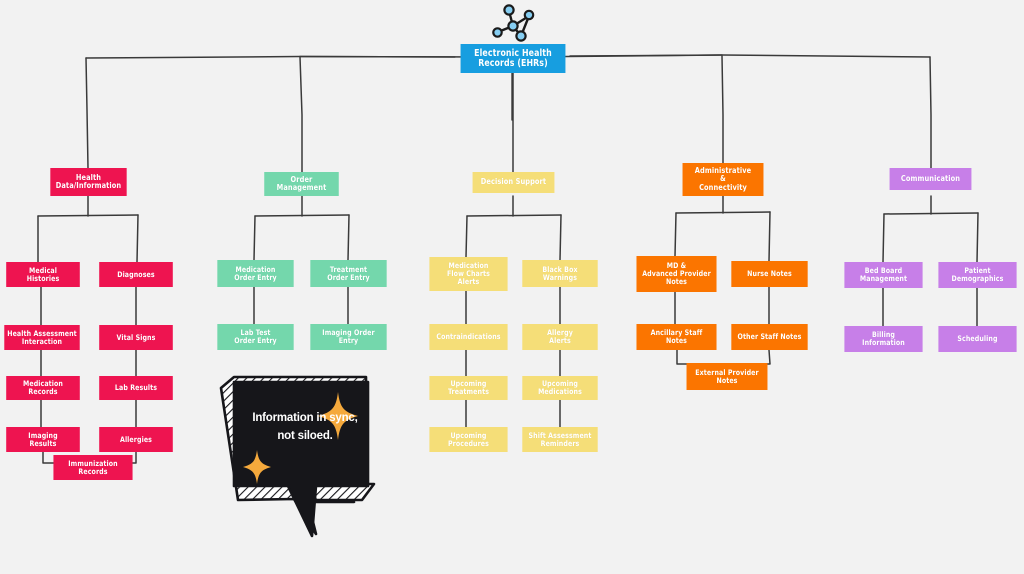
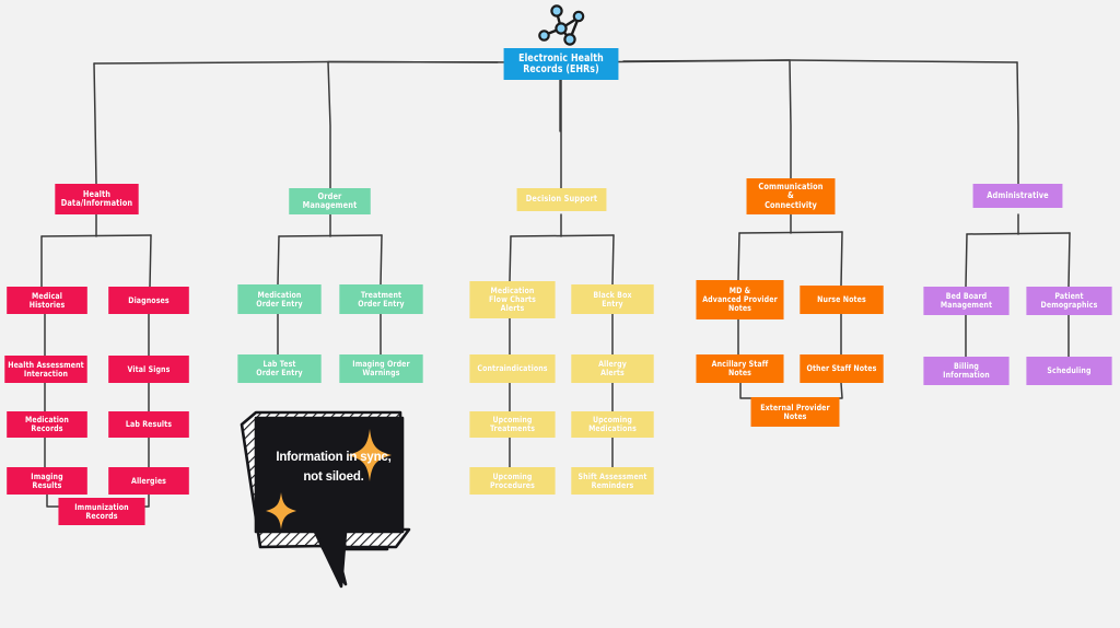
  Electronic Health
  Records (EHRs)
  Health
  Data/Information
  Order
  Management
  Decision Support
- Administrative
+ Communication
  &
  Connectivity
- Communication
+ Administrative
  Medical
  Histories
  Diagnoses
  Health Assessment
  Interaction
  Vital Signs
  Medication
  Records
  Lab Results
  Imaging
  Results
  Allergies
  Immunization
  Records
  Medication
  Order Entry
  Treatment
  Order Entry
  Lab Test
  Order Entry
  Imaging Order
- Entry
+ Warnings
  Medication
  Flow Charts
  Alerts
  Black Box
- Warnings
+ Entry
  Contraindications
  Allergy
  Alerts
  Upcoming
  Treatments
  Upcoming
  Medications
  Upcoming
  Procedures
  Shift Assessment
  Reminders
  MD &
  Advanced Provider
  Notes
  Nurse Notes
  Ancillary Staff
  Notes
  Other Staff Notes
  External Provider
  Notes
  Bed Board
  Management
  Patient
  Demographics
  Billing
  Information
  Scheduling
  Information in sync,
  not siloed.
